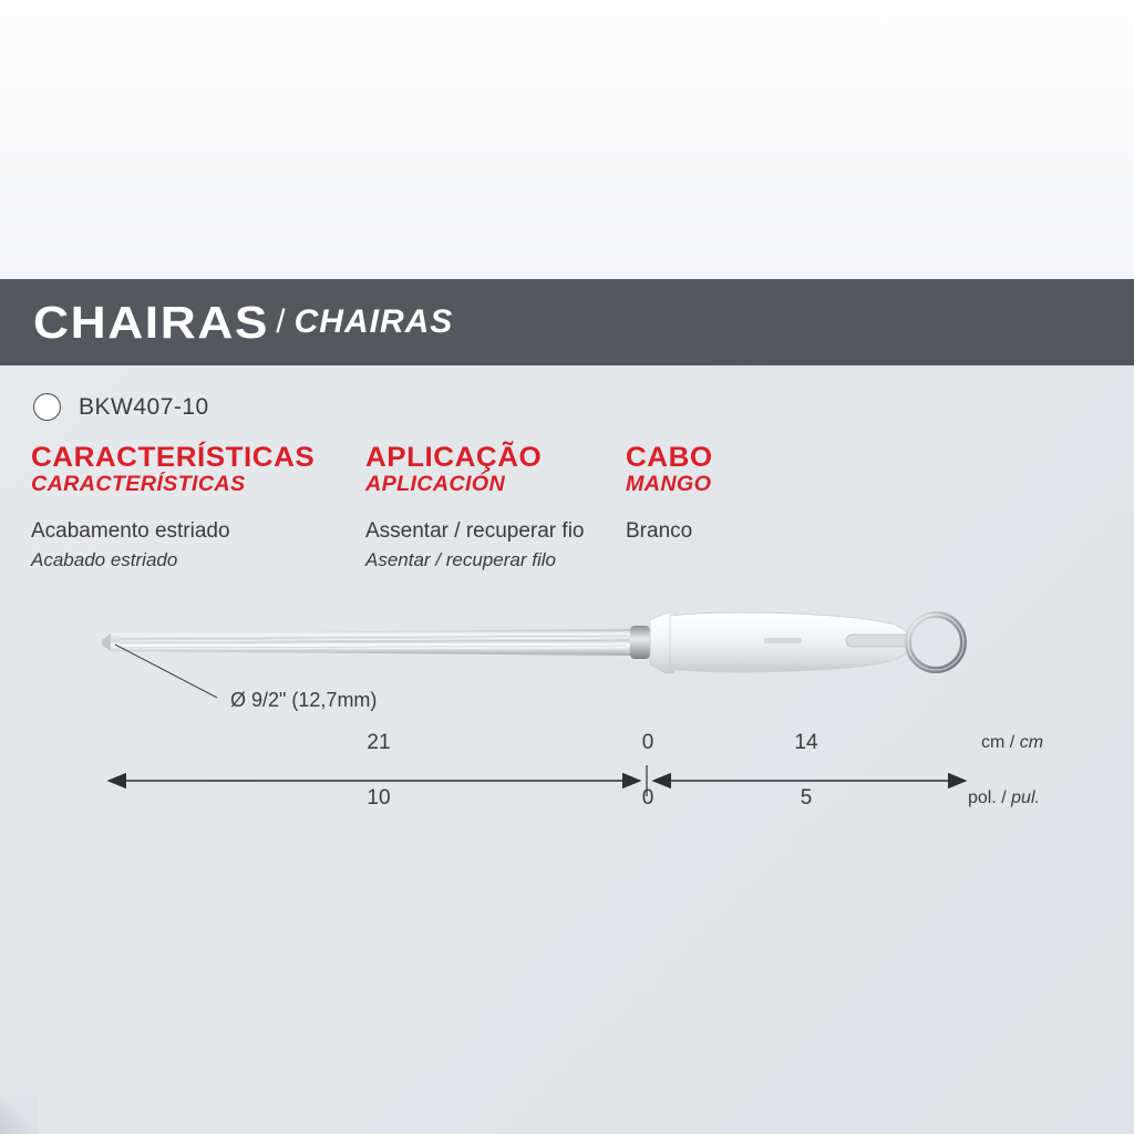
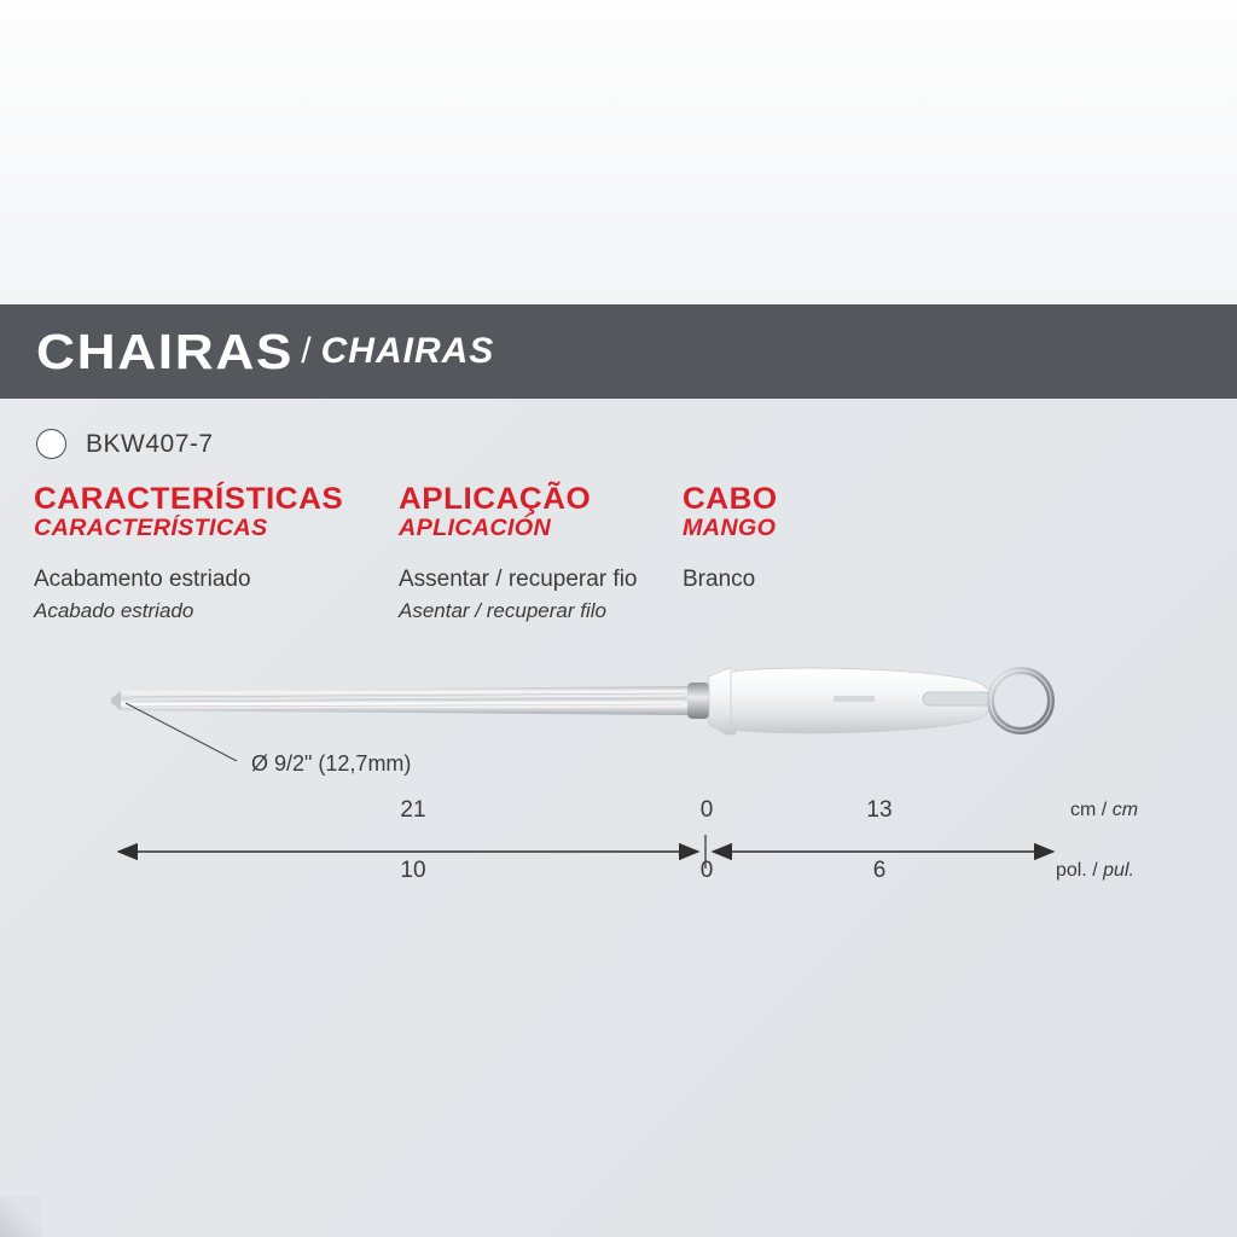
  CHAIRAS
  /
  CHAIRAS
- BKW407-10
+ BKW407-7
  CARACTERÍSTICAS
  CARACTERÍSTICAS
  Acabamento estriado
  Acabado estriado
  APLICAÇÃO
  APLICACIÓN
  Assentar / recuperar fio
  Asentar / recuperar filo
  CABO
  MANGO
  Branco
  Ø 9/2" (12,7mm)
  21
  0
- 14
+ 13
  cm / cm
  10
  0
- 5
+ 6
  pol. / pul.
